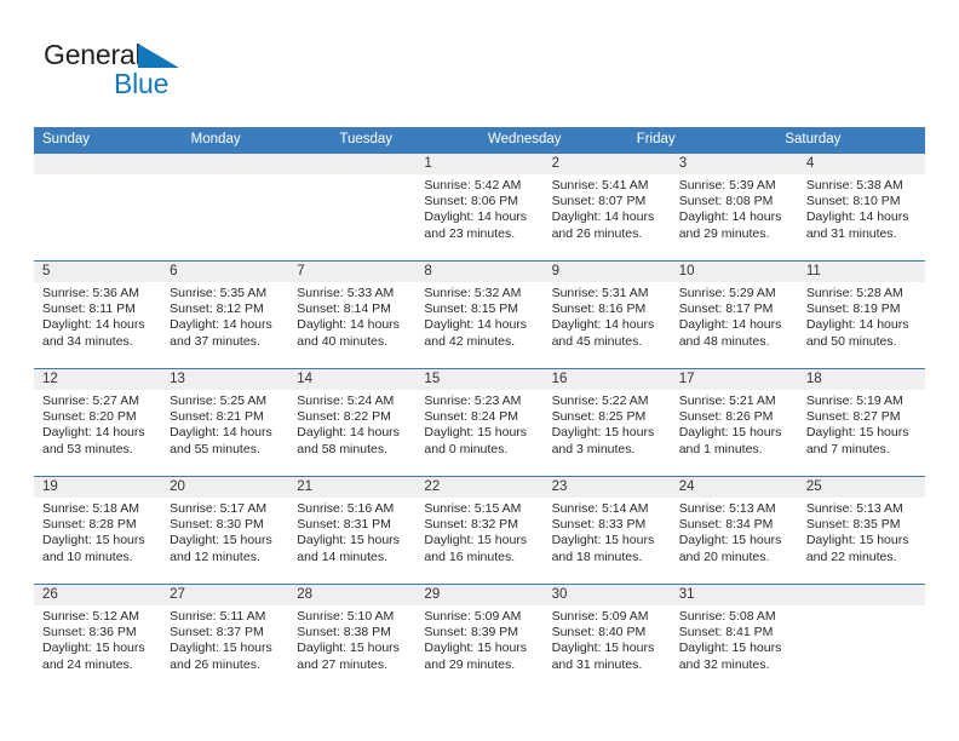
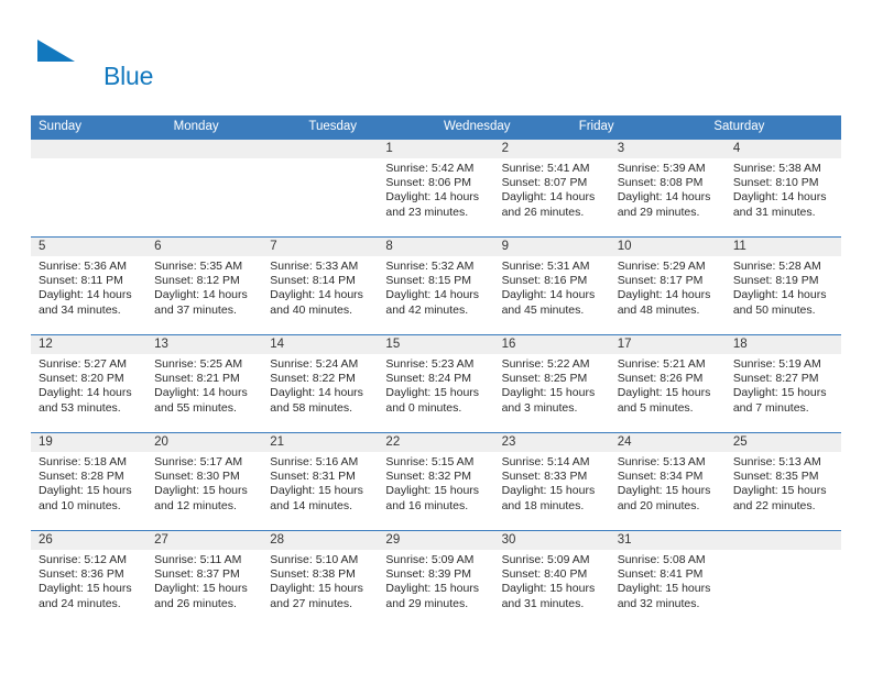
- General
  Blue
  Sunday
  Monday
  Tuesday
  Wednesday
  Friday
  Saturday
  1
  Sunrise: 5:42 AM
  Sunset: 8:06 PM
  Daylight: 14 hours
  and 23 minutes.
  2
  Sunrise: 5:41 AM
  Sunset: 8:07 PM
  Daylight: 14 hours
  and 26 minutes.
  3
  Sunrise: 5:39 AM
  Sunset: 8:08 PM
  Daylight: 14 hours
  and 29 minutes.
  4
  Sunrise: 5:38 AM
  Sunset: 8:10 PM
  Daylight: 14 hours
  and 31 minutes.
  5
  Sunrise: 5:36 AM
  Sunset: 8:11 PM
  Daylight: 14 hours
  and 34 minutes.
  6
  Sunrise: 5:35 AM
  Sunset: 8:12 PM
  Daylight: 14 hours
  and 37 minutes.
  7
  Sunrise: 5:33 AM
  Sunset: 8:14 PM
  Daylight: 14 hours
  and 40 minutes.
  8
  Sunrise: 5:32 AM
  Sunset: 8:15 PM
  Daylight: 14 hours
  and 42 minutes.
  9
  Sunrise: 5:31 AM
  Sunset: 8:16 PM
  Daylight: 14 hours
  and 45 minutes.
  10
  Sunrise: 5:29 AM
  Sunset: 8:17 PM
  Daylight: 14 hours
  and 48 minutes.
  11
  Sunrise: 5:28 AM
  Sunset: 8:19 PM
  Daylight: 14 hours
  and 50 minutes.
  12
  Sunrise: 5:27 AM
  Sunset: 8:20 PM
  Daylight: 14 hours
  and 53 minutes.
  13
  Sunrise: 5:25 AM
  Sunset: 8:21 PM
  Daylight: 14 hours
  and 55 minutes.
  14
  Sunrise: 5:24 AM
  Sunset: 8:22 PM
  Daylight: 14 hours
  and 58 minutes.
  15
  Sunrise: 5:23 AM
  Sunset: 8:24 PM
  Daylight: 15 hours
  and 0 minutes.
  16
  Sunrise: 5:22 AM
  Sunset: 8:25 PM
  Daylight: 15 hours
  and 3 minutes.
  17
  Sunrise: 5:21 AM
  Sunset: 8:26 PM
  Daylight: 15 hours
- and 1 minutes.
+ and 5 minutes.
  18
  Sunrise: 5:19 AM
  Sunset: 8:27 PM
  Daylight: 15 hours
  and 7 minutes.
  19
  Sunrise: 5:18 AM
  Sunset: 8:28 PM
  Daylight: 15 hours
  and 10 minutes.
  20
  Sunrise: 5:17 AM
  Sunset: 8:30 PM
  Daylight: 15 hours
  and 12 minutes.
  21
  Sunrise: 5:16 AM
  Sunset: 8:31 PM
  Daylight: 15 hours
  and 14 minutes.
  22
  Sunrise: 5:15 AM
  Sunset: 8:32 PM
  Daylight: 15 hours
  and 16 minutes.
  23
  Sunrise: 5:14 AM
  Sunset: 8:33 PM
  Daylight: 15 hours
  and 18 minutes.
  24
  Sunrise: 5:13 AM
  Sunset: 8:34 PM
  Daylight: 15 hours
  and 20 minutes.
  25
  Sunrise: 5:13 AM
  Sunset: 8:35 PM
  Daylight: 15 hours
  and 22 minutes.
  26
  Sunrise: 5:12 AM
  Sunset: 8:36 PM
  Daylight: 15 hours
  and 24 minutes.
  27
  Sunrise: 5:11 AM
  Sunset: 8:37 PM
  Daylight: 15 hours
  and 26 minutes.
  28
  Sunrise: 5:10 AM
  Sunset: 8:38 PM
  Daylight: 15 hours
  and 27 minutes.
  29
  Sunrise: 5:09 AM
  Sunset: 8:39 PM
  Daylight: 15 hours
  and 29 minutes.
  30
  Sunrise: 5:09 AM
  Sunset: 8:40 PM
  Daylight: 15 hours
  and 31 minutes.
  31
  Sunrise: 5:08 AM
  Sunset: 8:41 PM
  Daylight: 15 hours
  and 32 minutes.
